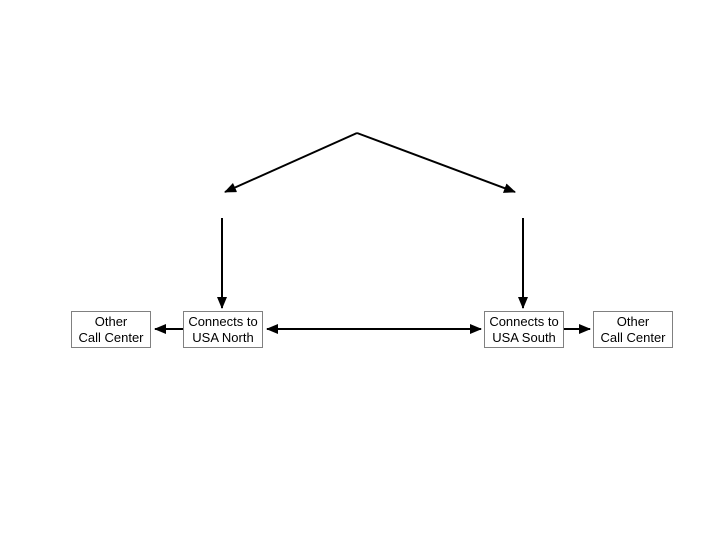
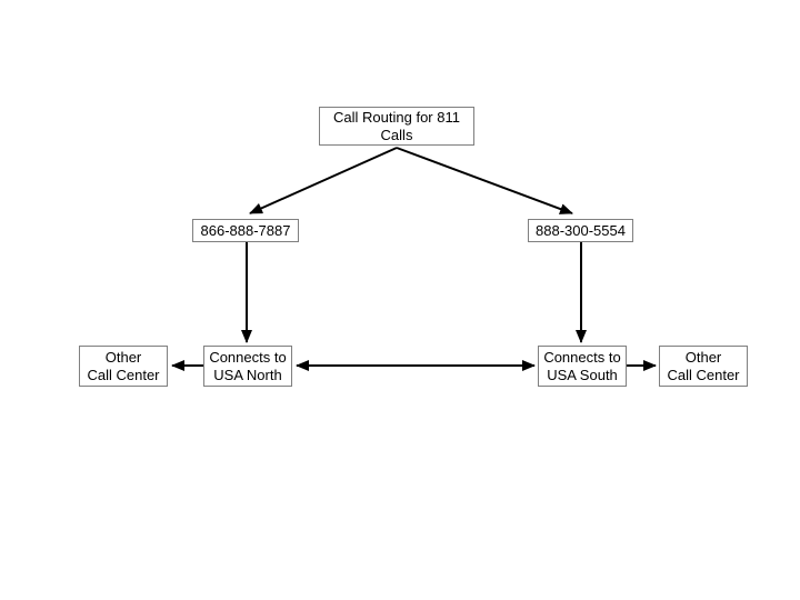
+ Call Routing for 811
+ Calls
+ 866-888-7887
+ 888-300-5554
  Other
  Call Center
  Connects to
  USA North
  Connects to
  USA South
  Other
  Call Center
